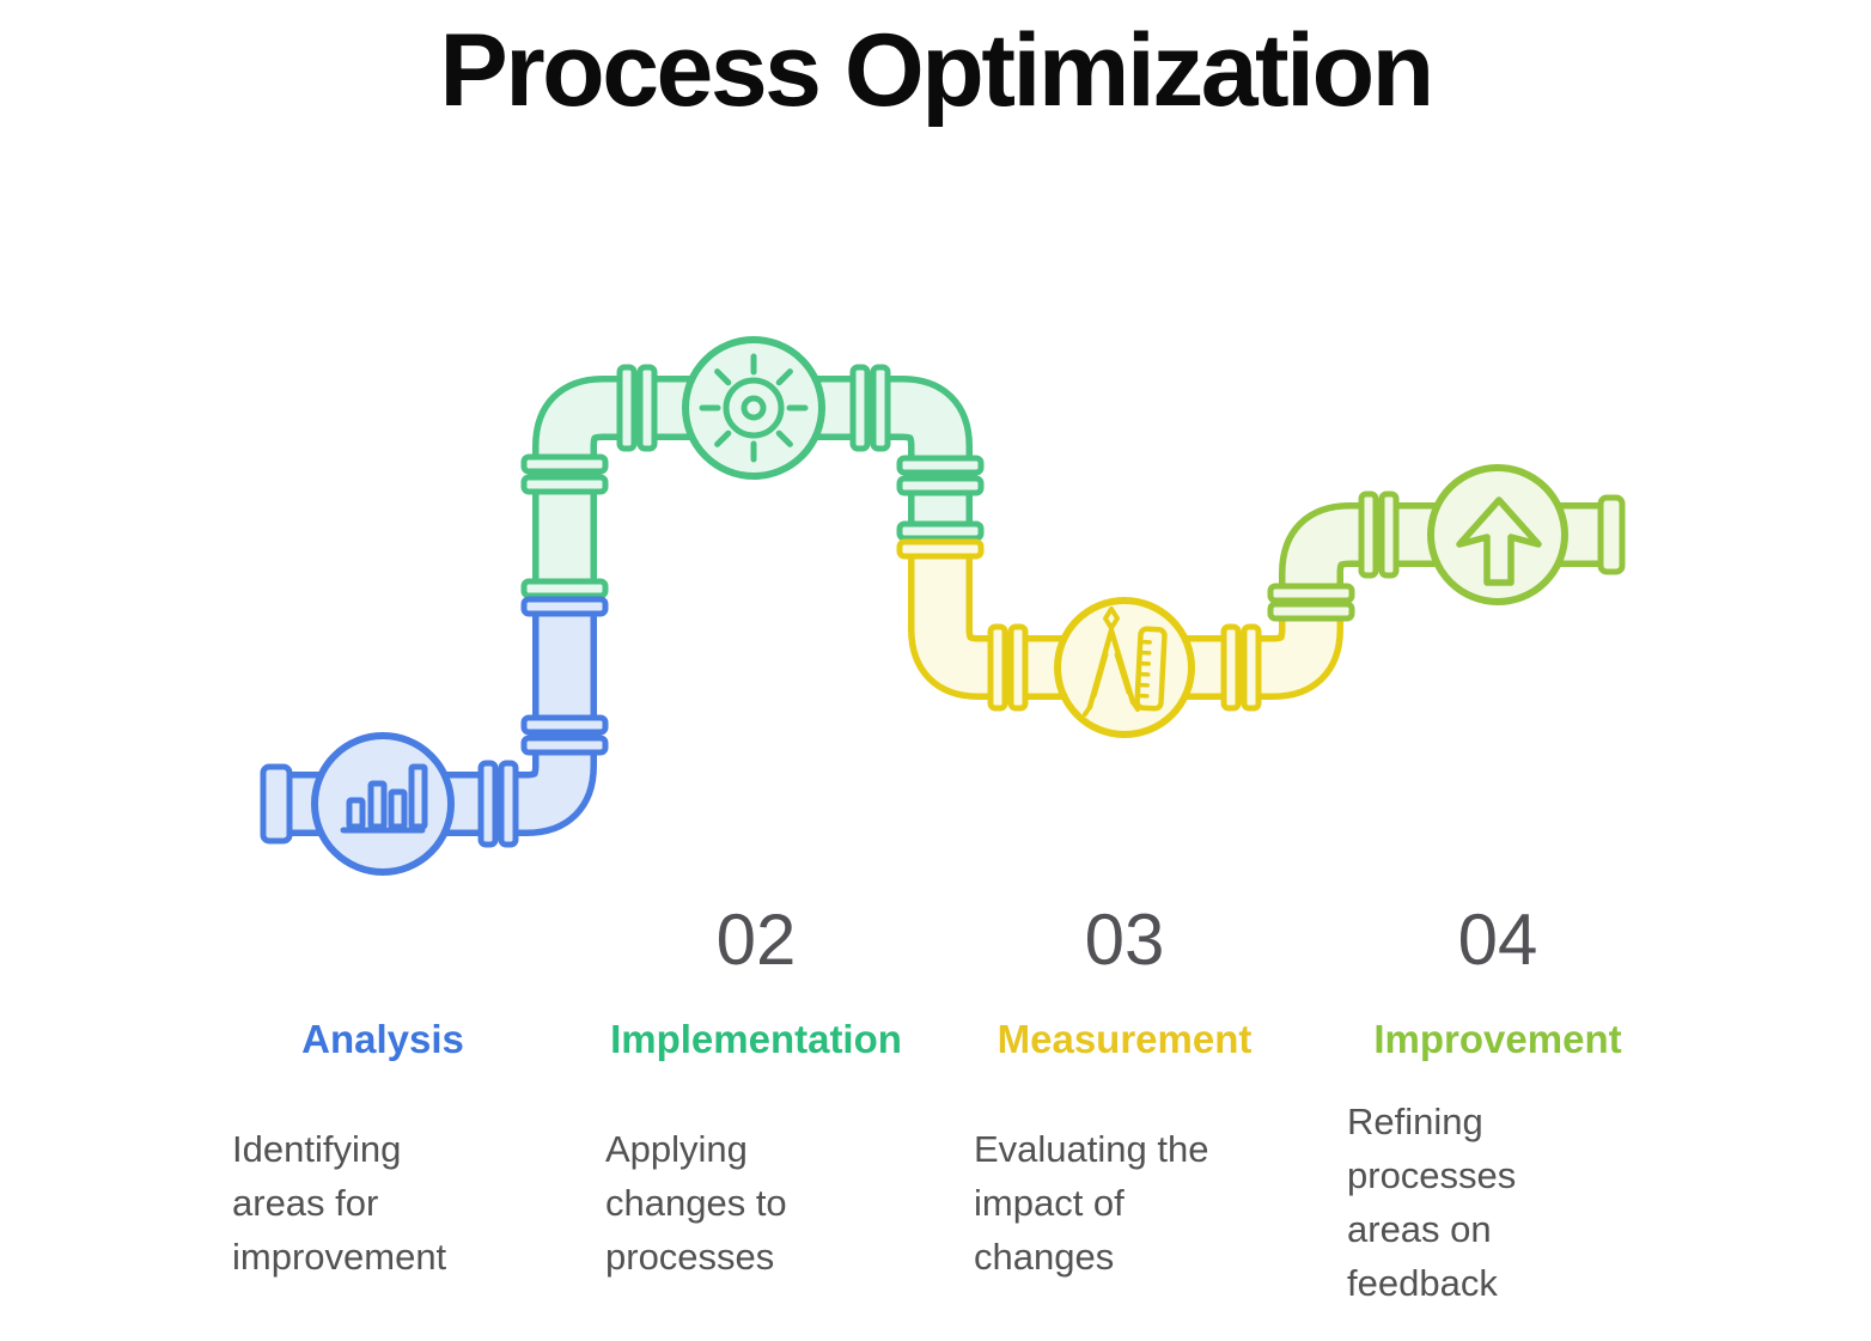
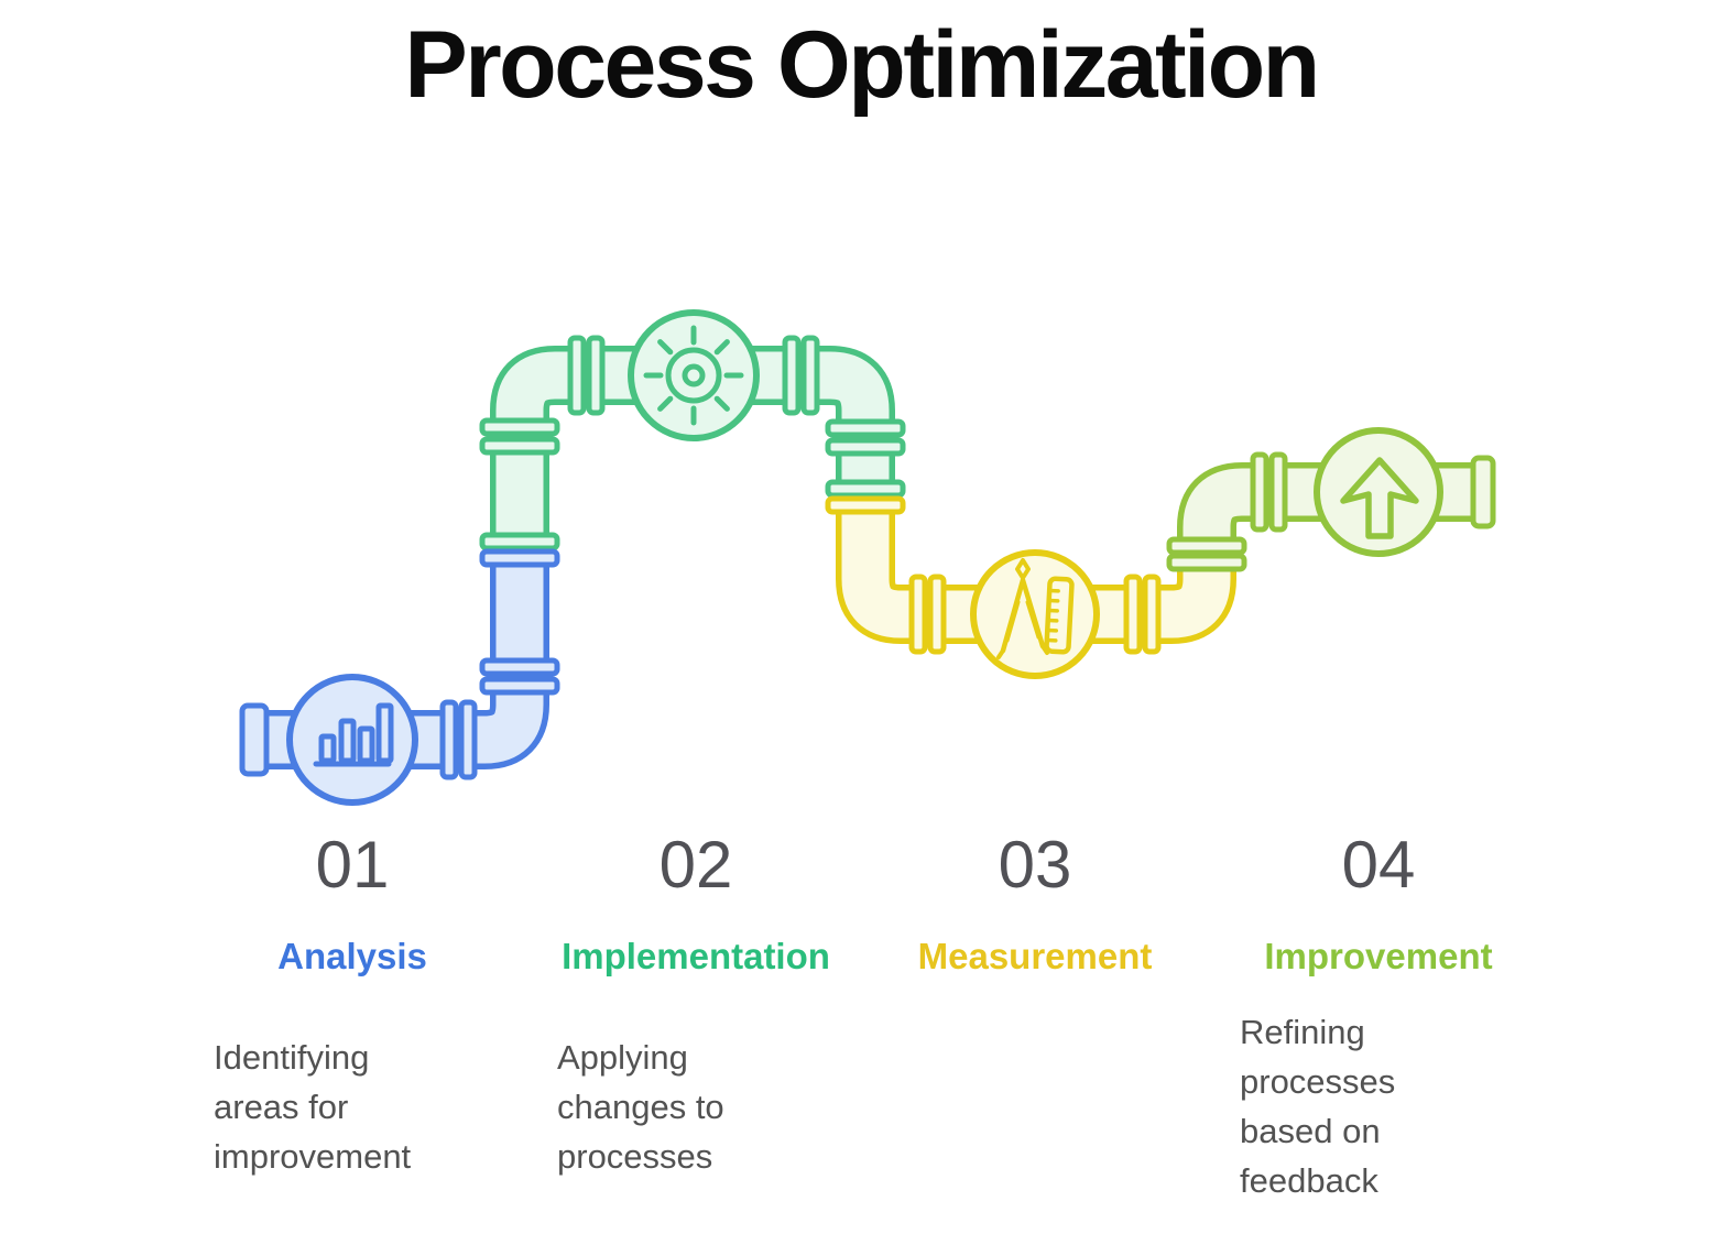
  Process Optimization
+ 01
  02
  03
  04
  Analysis
  Implementation
  Measurement
  Improvement
  Identifying areas for improvement
  Applying changes to processes
- Evaluating the impact of changes
- Refining processes areas on feedback
+ Refining processes based on feedback
